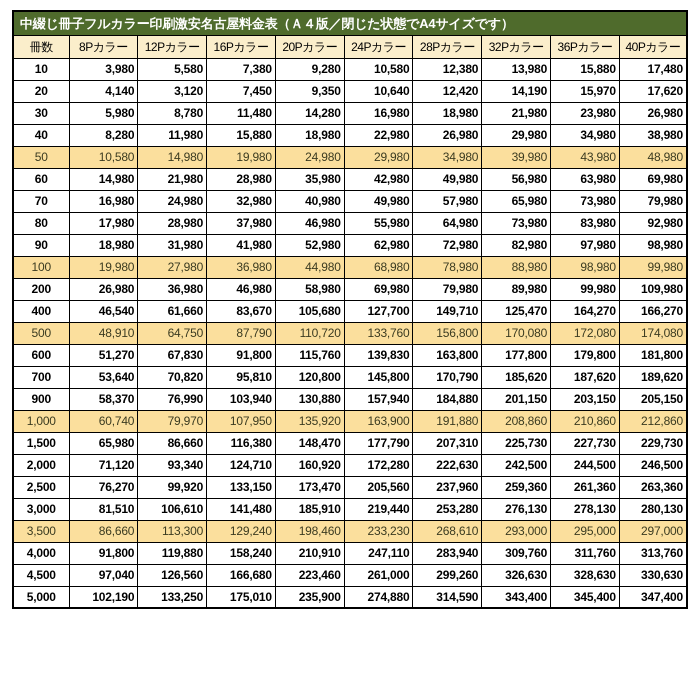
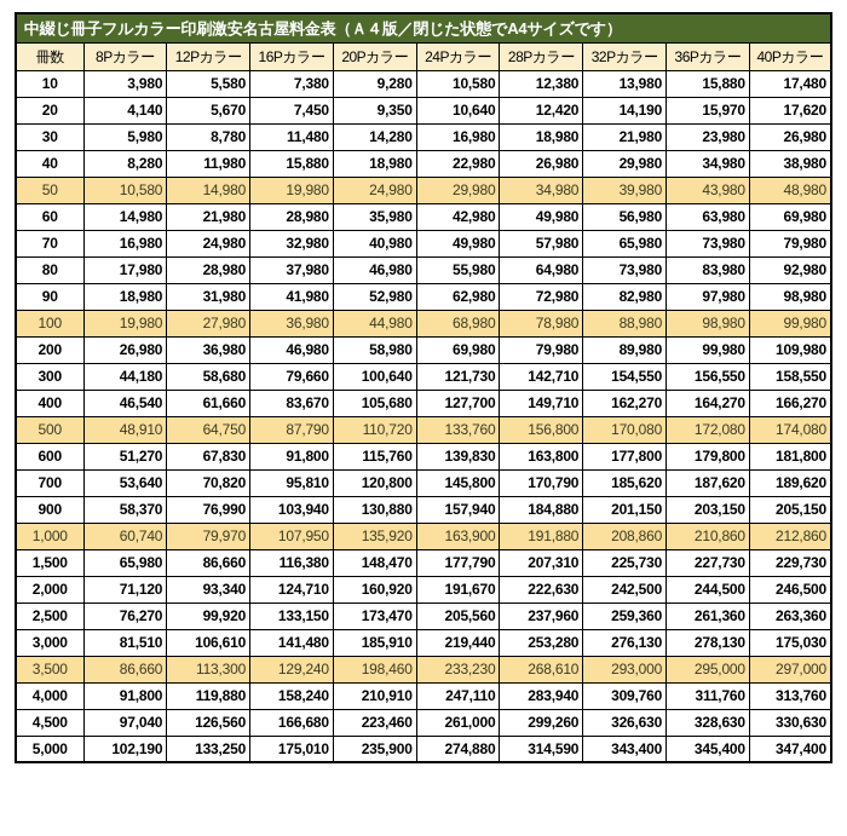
  中綴じ冊子フルカラー印刷激安名古屋料金表（Ａ４版／閉じた状態でA4サイズです）
  冊数	8Pカラー	12Pカラー	16Pカラー	20Pカラー	24Pカラー	28Pカラー	32Pカラー	36Pカラー	40Pカラー
  10	3,980	5,580	7,380	9,280	10,580	12,380	13,980	15,880	17,480
- 20	4,140	3,120	7,450	9,350	10,640	12,420	14,190	15,970	17,620
+ 20	4,140	5,670	7,450	9,350	10,640	12,420	14,190	15,970	17,620
  30	5,980	8,780	11,480	14,280	16,980	18,980	21,980	23,980	26,980
  40	8,280	11,980	15,880	18,980	22,980	26,980	29,980	34,980	38,980
  50	10,580	14,980	19,980	24,980	29,980	34,980	39,980	43,980	48,980
  60	14,980	21,980	28,980	35,980	42,980	49,980	56,980	63,980	69,980
  70	16,980	24,980	32,980	40,980	49,980	57,980	65,980	73,980	79,980
  80	17,980	28,980	37,980	46,980	55,980	64,980	73,980	83,980	92,980
  90	18,980	31,980	41,980	52,980	62,980	72,980	82,980	97,980	98,980
  100	19,980	27,980	36,980	44,980	68,980	78,980	88,980	98,980	99,980
  200	26,980	36,980	46,980	58,980	69,980	79,980	89,980	99,980	109,980
+ 300	44,180	58,680	79,660	100,640	121,730	142,710	154,550	156,550	158,550
- 400	46,540	61,660	83,670	105,680	127,700	149,710	125,470	164,270	166,270
+ 400	46,540	61,660	83,670	105,680	127,700	149,710	162,270	164,270	166,270
  500	48,910	64,750	87,790	110,720	133,760	156,800	170,080	172,080	174,080
  600	51,270	67,830	91,800	115,760	139,830	163,800	177,800	179,800	181,800
  700	53,640	70,820	95,810	120,800	145,800	170,790	185,620	187,620	189,620
  900	58,370	76,990	103,940	130,880	157,940	184,880	201,150	203,150	205,150
  1,000	60,740	79,970	107,950	135,920	163,900	191,880	208,860	210,860	212,860
  1,500	65,980	86,660	116,380	148,470	177,790	207,310	225,730	227,730	229,730
- 2,000	71,120	93,340	124,710	160,920	172,280	222,630	242,500	244,500	246,500
+ 2,000	71,120	93,340	124,710	160,920	191,670	222,630	242,500	244,500	246,500
  2,500	76,270	99,920	133,150	173,470	205,560	237,960	259,360	261,360	263,360
- 3,000	81,510	106,610	141,480	185,910	219,440	253,280	276,130	278,130	280,130
+ 3,000	81,510	106,610	141,480	185,910	219,440	253,280	276,130	278,130	175,030
  3,500	86,660	113,300	129,240	198,460	233,230	268,610	293,000	295,000	297,000
  4,000	91,800	119,880	158,240	210,910	247,110	283,940	309,760	311,760	313,760
  4,500	97,040	126,560	166,680	223,460	261,000	299,260	326,630	328,630	330,630
  5,000	102,190	133,250	175,010	235,900	274,880	314,590	343,400	345,400	347,400
